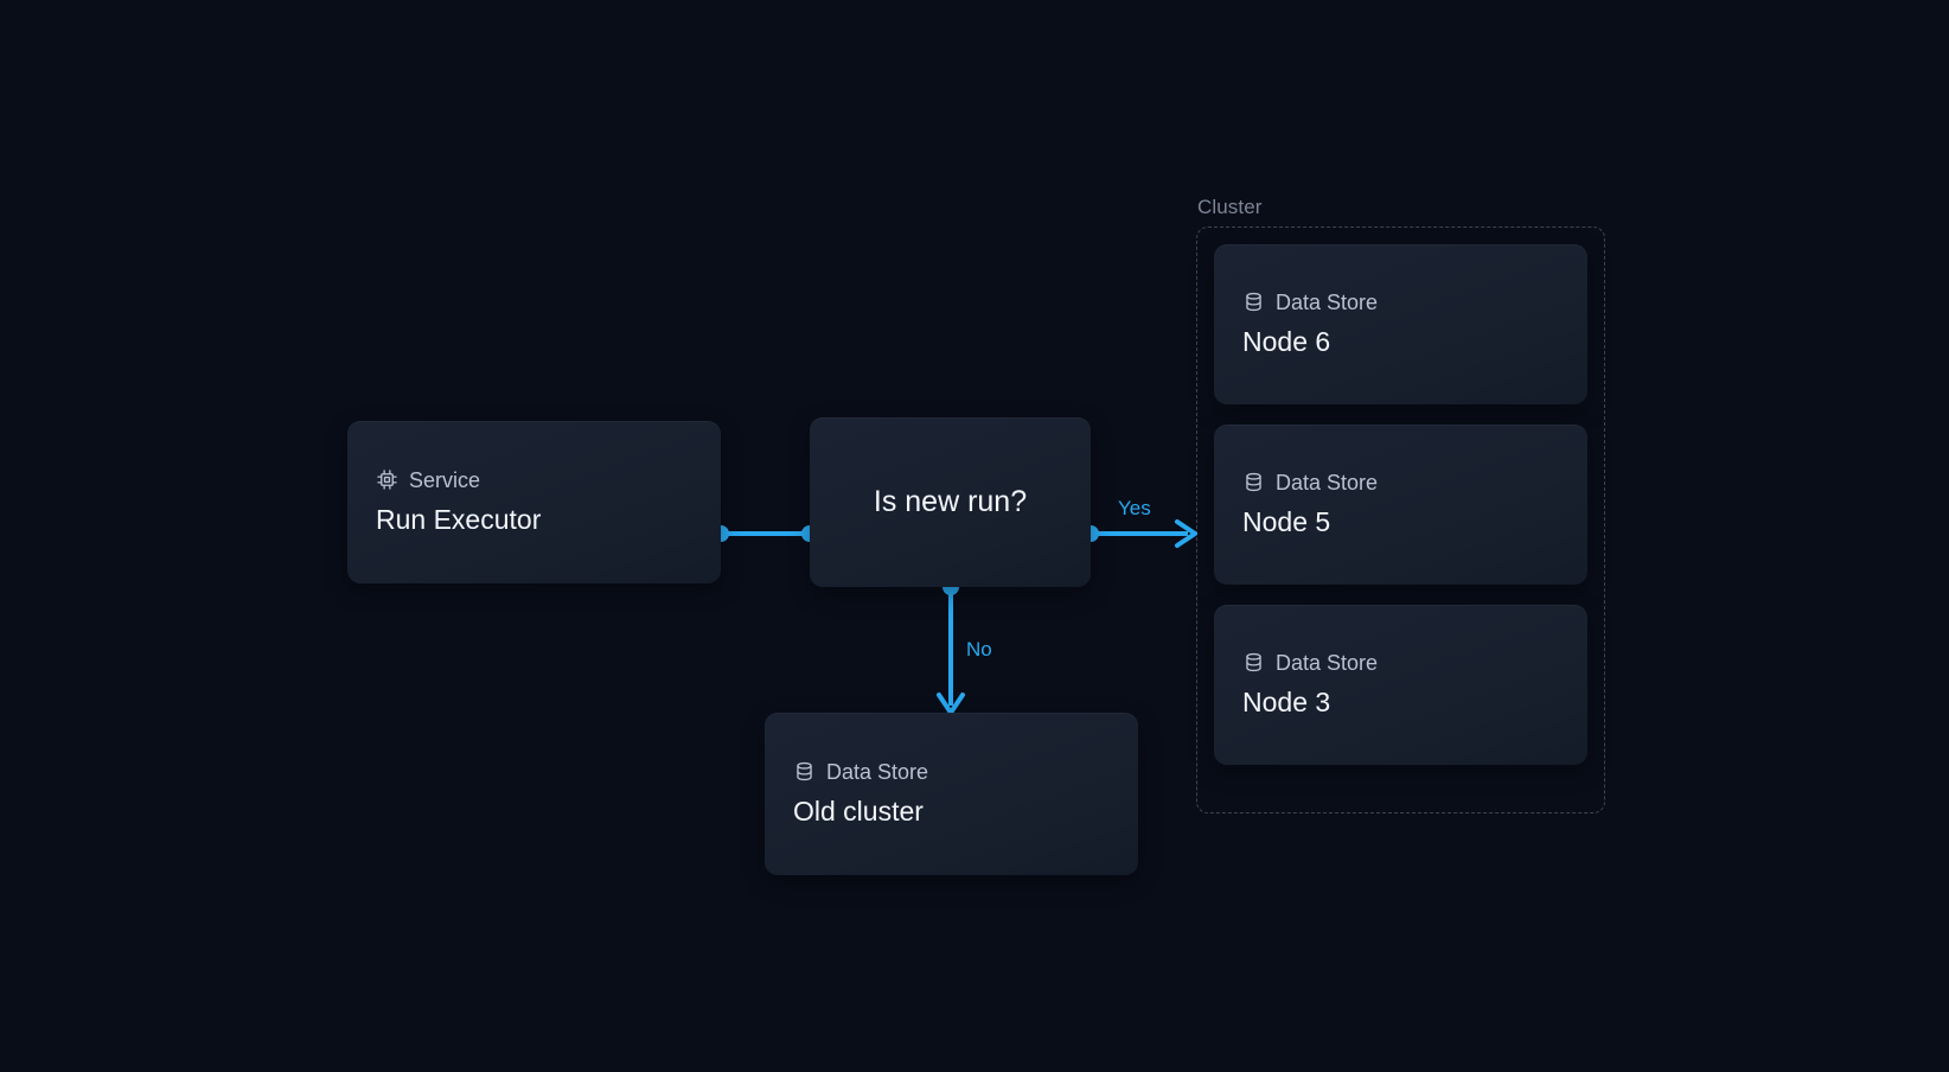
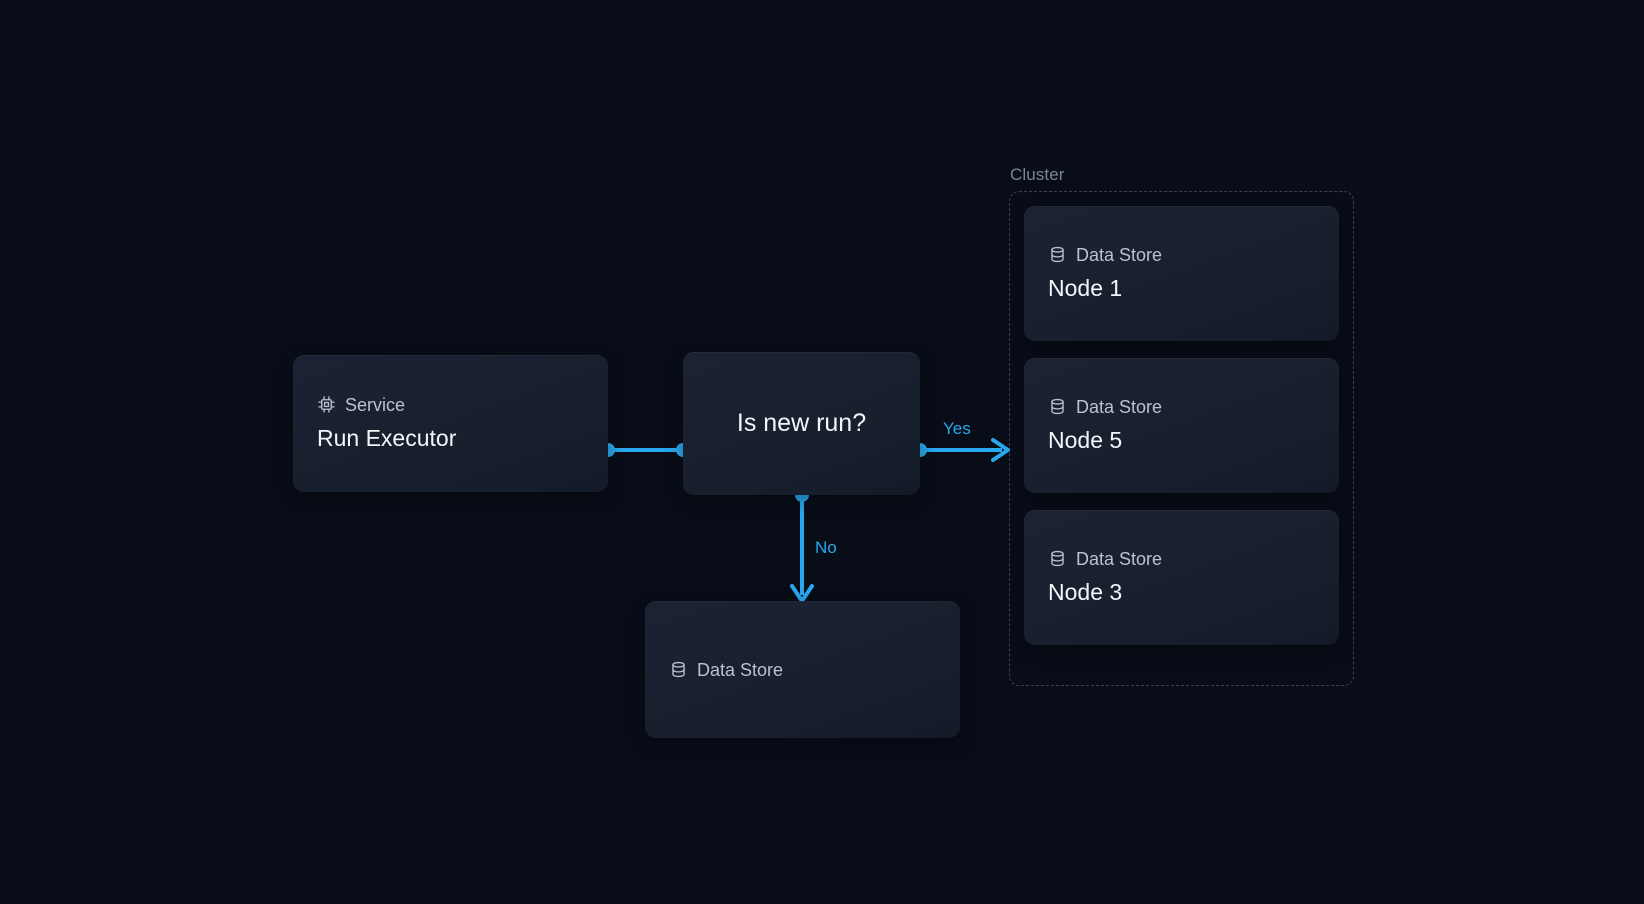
  Cluster
  Yes
  No
  Service
  Run Executor
  Is new run?
  Data Store
- Old cluster
  Data Store
- Node 6
+ Node 1
  Data Store
  Node 5
  Data Store
  Node 3
